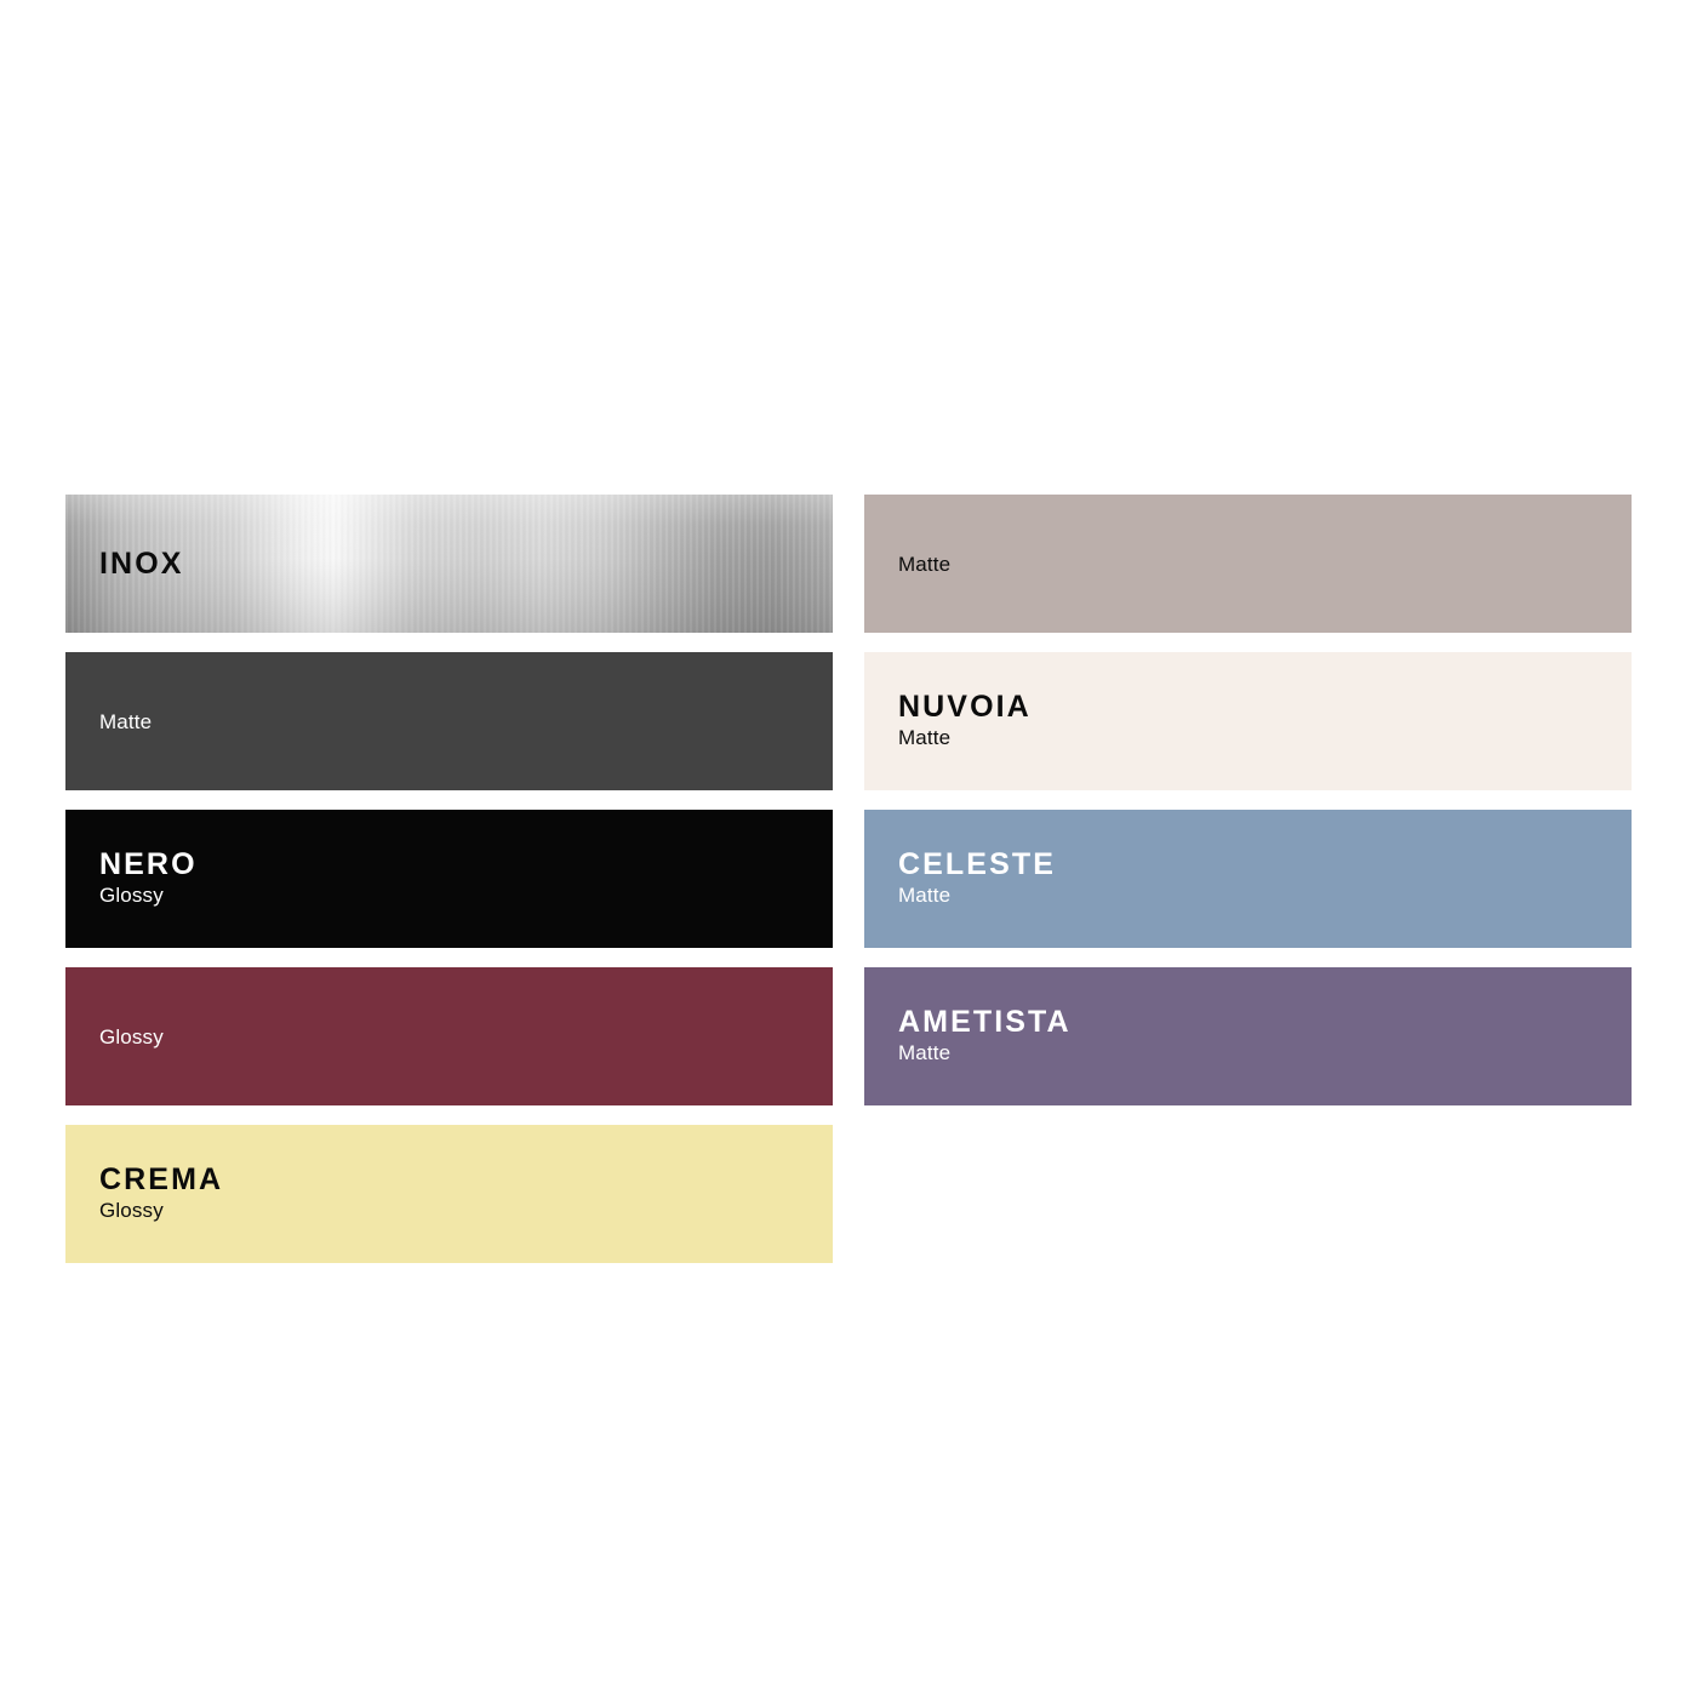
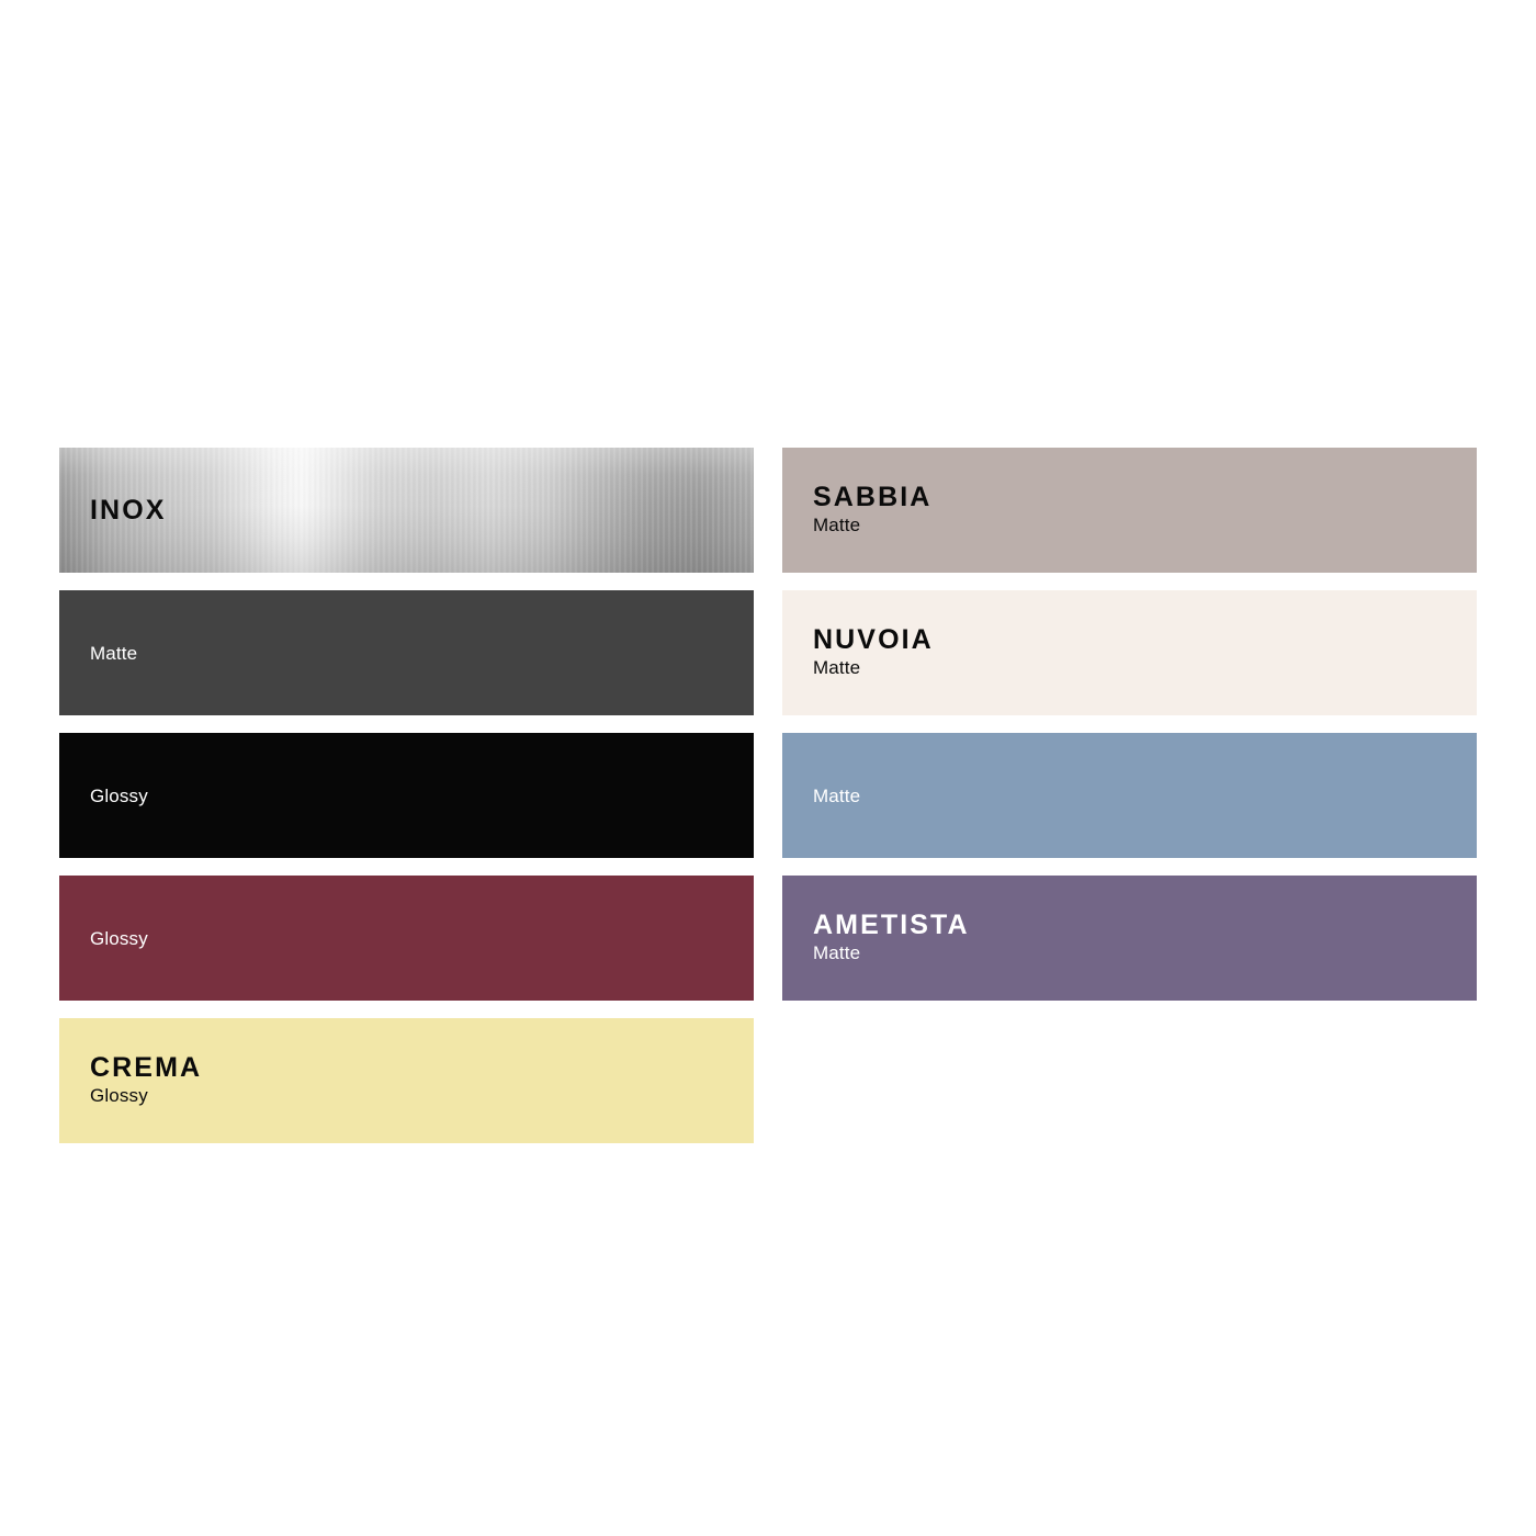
  INOX
  Matte
- NERO
  Glossy
  Glossy
  CREMA
  Glossy
+ SABBIA
  Matte
  NUVOIA
  Matte
- CELESTE
  Matte
  AMETISTA
  Matte
